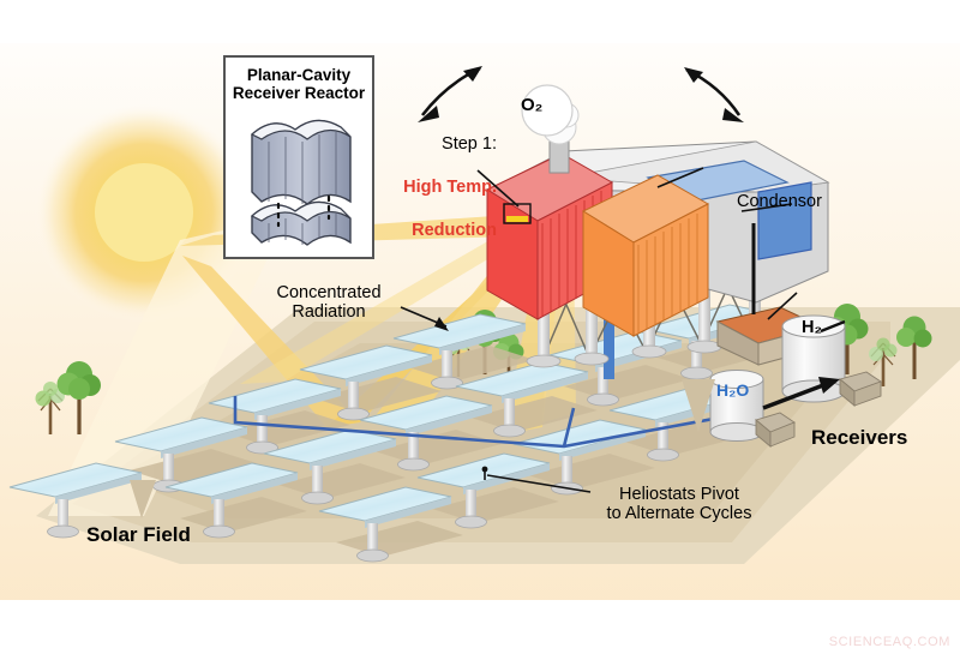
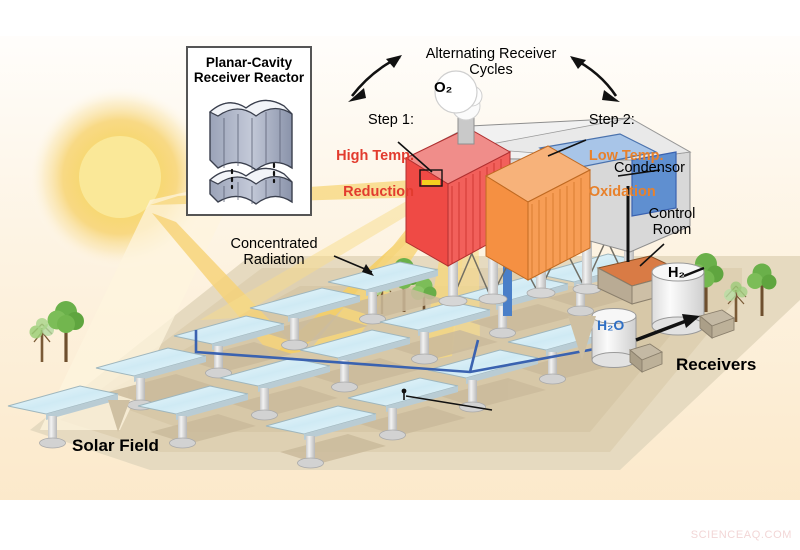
  Planar-Cavity Receiver Reactor
+ Alternating Receiver Cycles
  O₂
  Step 1:
  High Temp.
  Reduction
+ Step 2:
+ Low Temp.
+ Oxidation
  Condensor
+ Control Room
  H₂
  H₂O
  Receivers
  Concentrated Radiation
- Heliostats Pivot to Alternate Cycles
  Solar Field
  SCIENCEAQ.COM
